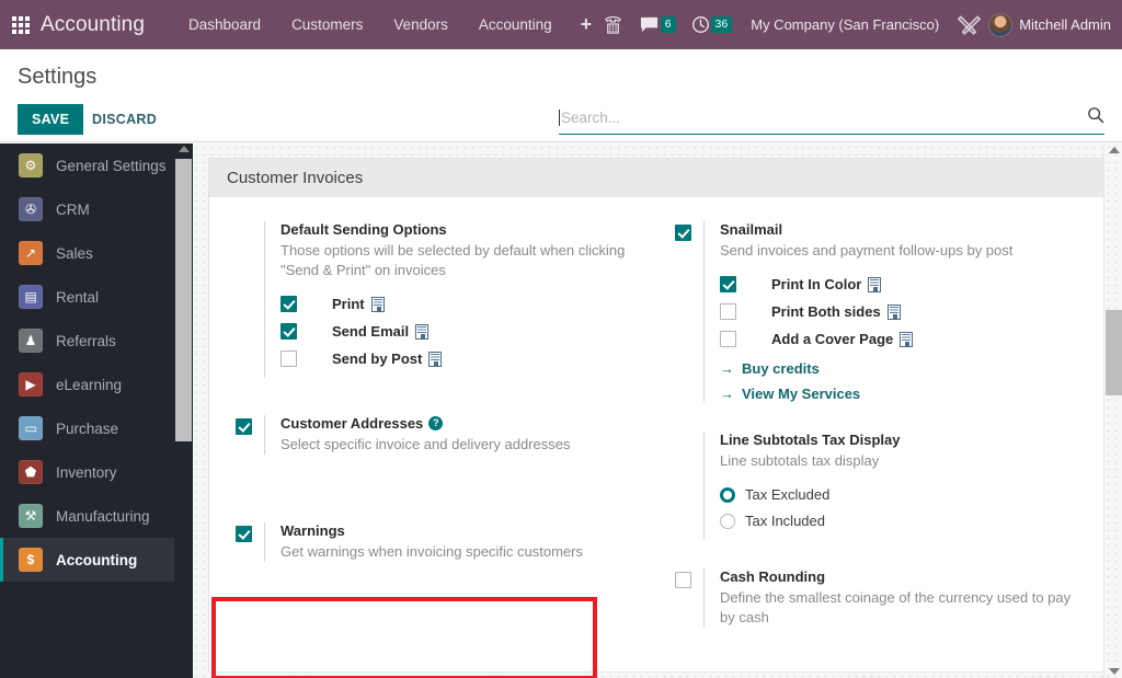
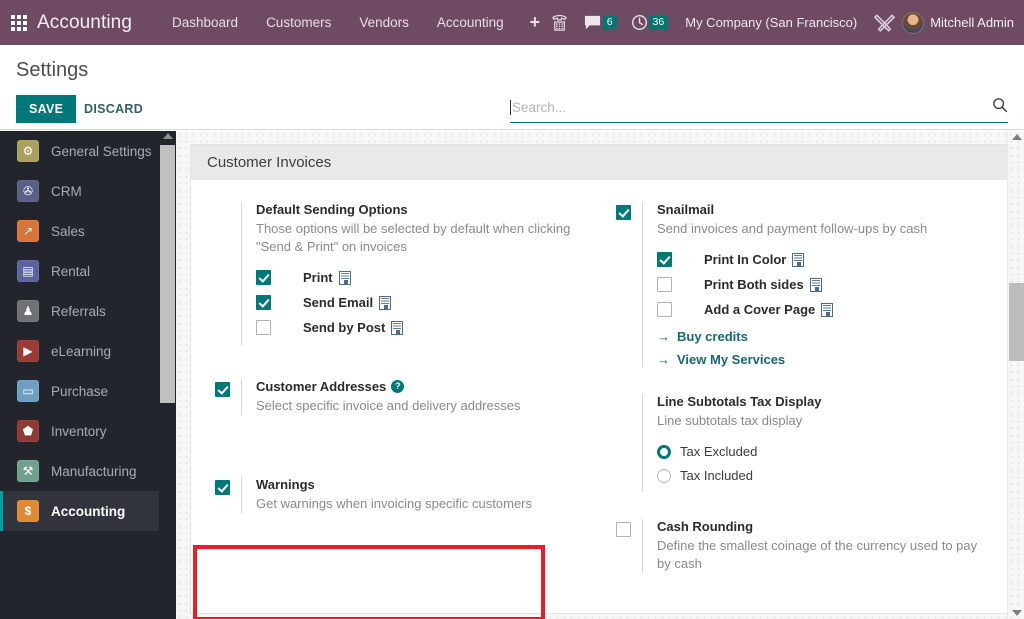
  Accounting
  Dashboard
  Customers
  Vendors
  Accounting
  +
  6
  36
  My Company (San Francisco)
  Mitchell Admin
  Settings
  SAVE
  DISCARD
  Search...
  ⚙
  General Settings
  ✇
  CRM
  ↗
  Sales
  ▤
  Rental
  ♟
  Referrals
  ▶
  eLearning
  ▭
  Purchase
  ⬟
  Inventory
  ⚒
  Manufacturing
  $
  Accounting
  Customer Invoices
  Default Sending Options
  Those options will be selected by default when clicking "Send & Print" on invoices
  Print
  Send Email
  Send by Post
  Customer Addresses
  ?
  Select specific invoice and delivery addresses
  Warnings
  Get warnings when invoicing specific customers
  Snailmail
- Send invoices and payment follow-ups by post
+ Send invoices and payment follow-ups by cash
  Print In Color
  Print Both sides
  Add a Cover Page
  →
  Buy credits
  →
  View My Services
  Line Subtotals Tax Display
  Line subtotals tax display
  Tax Excluded
  Tax Included
  Cash Rounding
  Define the smallest coinage of the currency used to pay by cash
